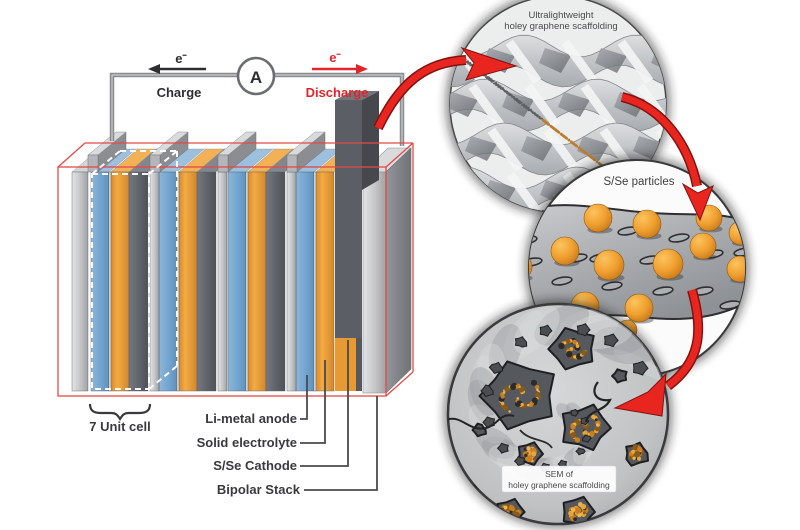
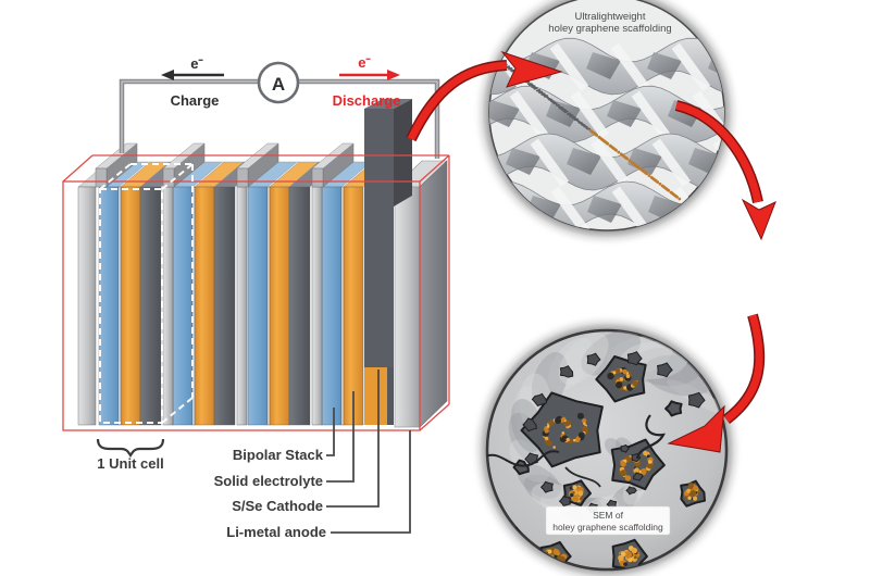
  A
  e⁻
  Charge
  e⁻
  Discharge
- 7 Unit cell
+ 1 Unit cell
- Li-metal anode
+ Bipolar Stack
  Solid electrolyte
  S/Se Cathode
- Bipolar Stack
+ Li-metal anode
  Ultralightweight
  holey graphene scaffolding
- S/Se particles
  SEM of
  holey graphene scaffolding
